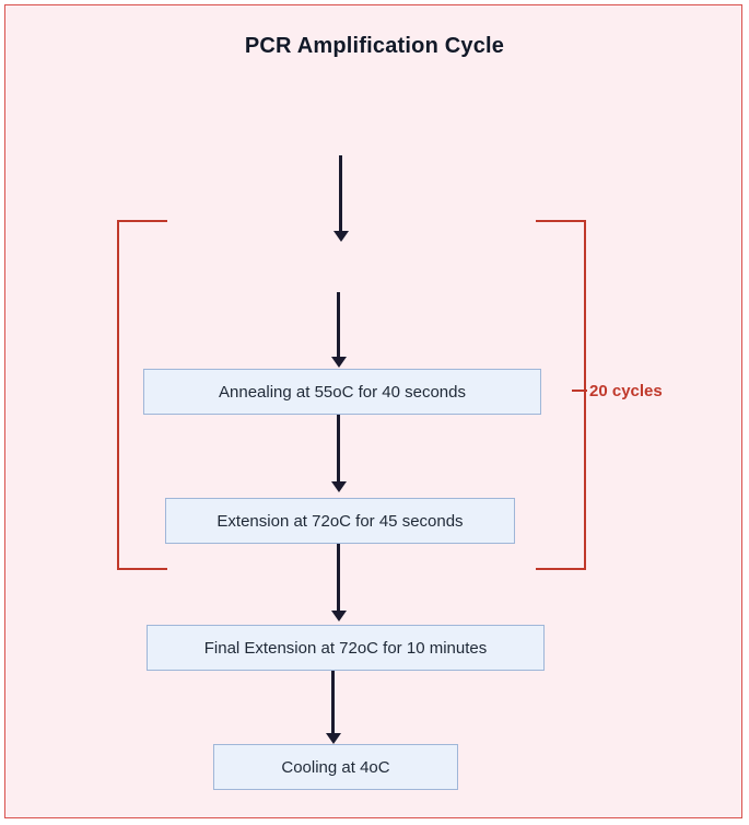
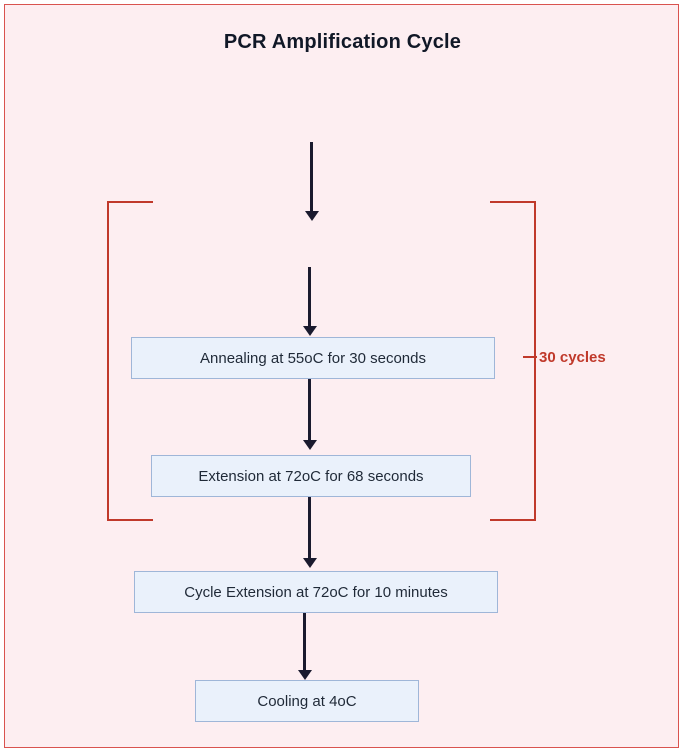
  PCR Amplification Cycle
- Annealing at 55oC for 40 seconds
+ Annealing at 55oC for 30 seconds
- Extension at 72oC for 45 seconds
+ Extension at 72oC for 68 seconds
- Final Extension at 72oC for 10 minutes
+ Cycle Extension at 72oC for 10 minutes
  Cooling at 4oC
- 20 cycles
+ 30 cycles
